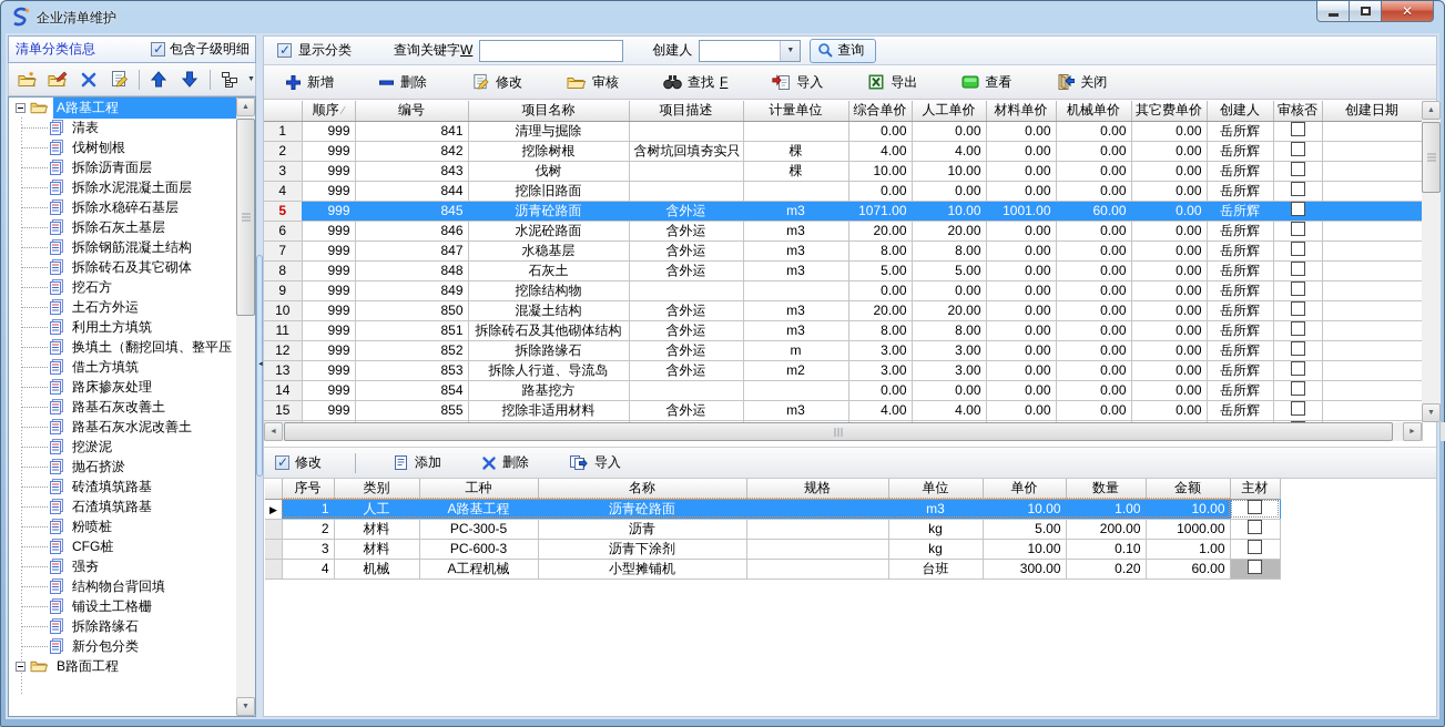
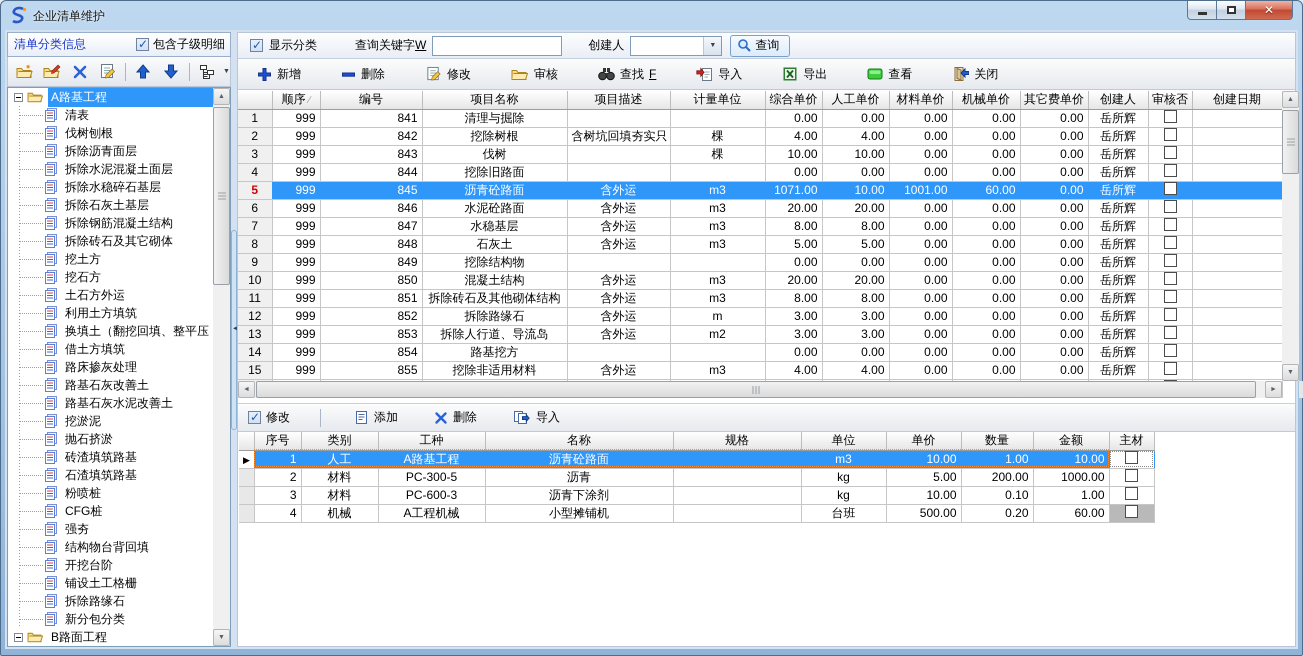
  企业清单维护
  ✕
  清单分类信息
  包含子级明细
  A路基工程
  清表
  伐树刨根
  拆除沥青面层
  拆除水泥混凝土面层
  拆除水稳碎石基层
  拆除石灰土基层
  拆除钢筋混凝土结构
  拆除砖石及其它砌体
+ 挖土方
  挖石方
  土石方外运
  利用土方填筑
  换填土（翻挖回填、整平压
  借土方填筑
  路床掺灰处理
  路基石灰改善土
  路基石灰水泥改善土
  挖淤泥
  抛石挤淤
  砖渣填筑路基
  石渣填筑路基
  粉喷桩
  CFG桩
  强夯
  结构物台背回填
+ 开挖台阶
  铺设土工格栅
  拆除路缘石
  新分包分类
  B路面工程
  显示分类
  查询关键字W
  创建人
  查询
  新增
  删除
  修改
  审核
  查找
  F
  导入
  导出
  查看
  关闭
  	顺序 ∕	编号	项目名称	项目描述	计量单位	综合单价	人工单价	材料单价	机械单价	其它费单价	创建人	审核否	创建日期
  1	999	841	清理与掘除			0.00	0.00	0.00	0.00	0.00	岳所辉
  2	999	842	挖除树根	含树坑回填夯实只	棵	4.00	4.00	0.00	0.00	0.00	岳所辉
  3	999	843	伐树		棵	10.00	10.00	0.00	0.00	0.00	岳所辉
  4	999	844	挖除旧路面			0.00	0.00	0.00	0.00	0.00	岳所辉
  5	999	845	沥青砼路面	含外运	m3	1071.00	10.00	1001.00	60.00	0.00	岳所辉
  6	999	846	水泥砼路面	含外运	m3	20.00	20.00	0.00	0.00	0.00	岳所辉
  7	999	847	水稳基层	含外运	m3	8.00	8.00	0.00	0.00	0.00	岳所辉
  8	999	848	石灰土	含外运	m3	5.00	5.00	0.00	0.00	0.00	岳所辉
  9	999	849	挖除结构物			0.00	0.00	0.00	0.00	0.00	岳所辉
  10	999	850	混凝土结构	含外运	m3	20.00	20.00	0.00	0.00	0.00	岳所辉
  11	999	851	拆除砖石及其他砌体结构	含外运	m3	8.00	8.00	0.00	0.00	0.00	岳所辉
  12	999	852	拆除路缘石	含外运	m	3.00	3.00	0.00	0.00	0.00	岳所辉
  13	999	853	拆除人行道、导流岛	含外运	m2	3.00	3.00	0.00	0.00	0.00	岳所辉
  14	999	854	路基挖方			0.00	0.00	0.00	0.00	0.00	岳所辉
  15	999	855	挖除非适用材料	含外运	m3	4.00	4.00	0.00	0.00	0.00	岳所辉
  修改
  添加
  删除
  导入
  	序号	类别	工种	名称	规格	单位	单价	数量	金额	主材
  ▶	1	人工	A路基工程	沥青砼路面		m3	10.00	1.00	10.00
  	2	材料	PC-300-5	沥青		kg	5.00	200.00	1000.00
  	3	材料	PC-600-3	沥青下涂剂		kg	10.00	0.10	1.00
- 	4	机械	A工程机械	小型摊铺机		台班	300.00	0.20	60.00
+ 	4	机械	A工程机械	小型摊铺机		台班	500.00	0.20	60.00
